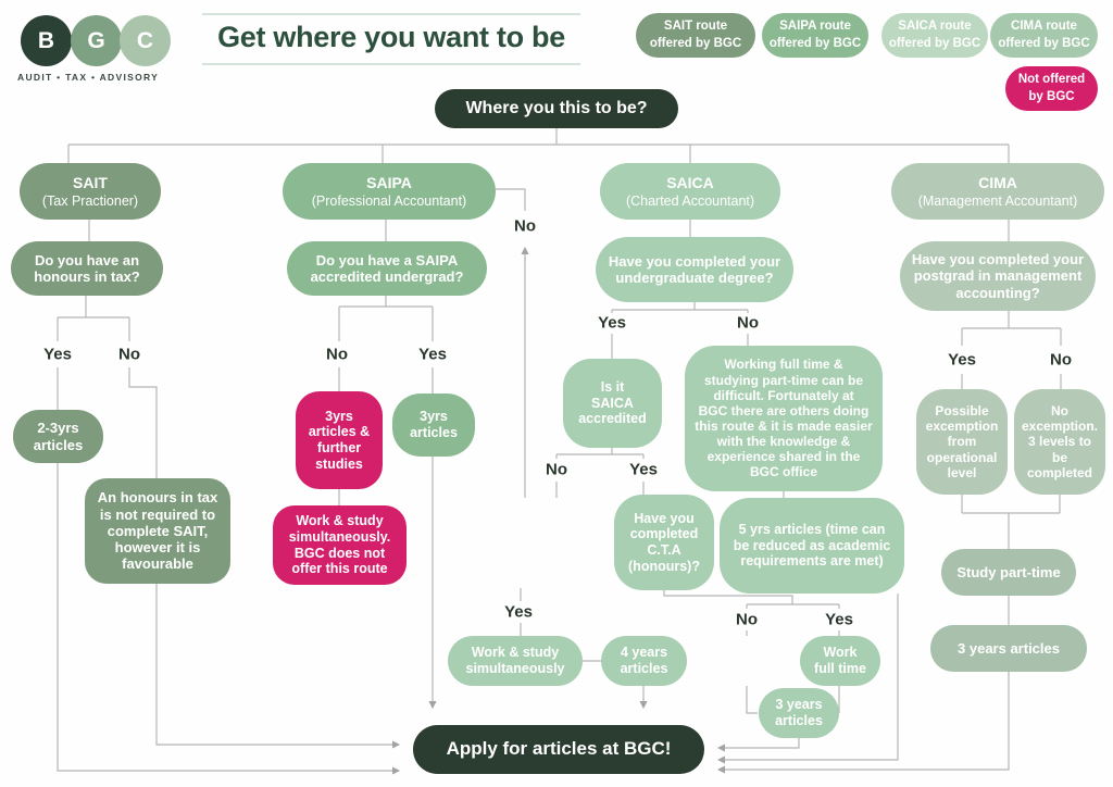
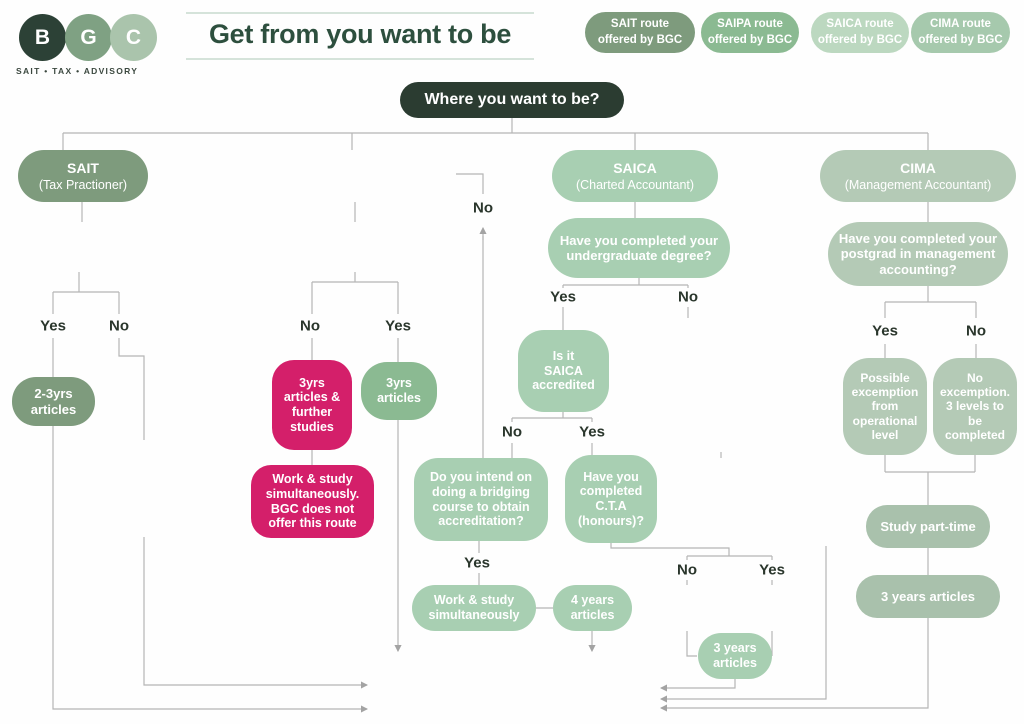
  B
  G
  C
- AUDIT • TAX • ADVISORY
+ SAIT • TAX • ADVISORY
- Get where you want to be
+ Get from you want to be
  SAIT route
  offered by BGC
  SAIPA route
  offered by BGC
  SAICA route
  offered by BGC
  CIMA route
  offered by BGC
- Not offered
- by BGC
- Where you this to be?
+ Where you want to be?
  SAIT
  (Tax Practioner)
- Do you have an
- honours in tax?
  Yes
  No
  2-3yrs
  articles
- An honours in tax
- is not required to
- complete SAIT,
- however it is
- favourable
- SAIPA
- (Professional Accountant)
- Do you have a SAIPA
- accredited undergrad?
  No
  Yes
  No
  3yrs
  articles &
  further
  studies
  3yrs
  articles
  Work & study
  simultaneously.
  BGC does not
  offer this route
  SAICA
  (Charted Accountant)
  Have you completed your
  undergraduate degree?
  Yes
  No
  Is it
  SAICA
  accredited
- Working full time &
- studying part-time can be
- difficult. Fortunately at
- BGC there are others doing
- this route & it is made easier
- with the knowledge &
- experience shared in the
- BGC office
- 5 yrs articles (time can
- be reduced as academic
- requirements are met)
  No
  Yes
+ Do you intend on
+ doing a bridging
+ course to obtain
+ accreditation?
  Have you
  completed
  C.T.A
  (honours)?
  Yes
  No
  Yes
  Work & study
  simultaneously
  4 years
  articles
- Work
- full time
  3 years
  articles
  CIMA
  (Management Accountant)
  Have you completed your
  postgrad in management
  accounting?
  Yes
  No
  Possible
  excemption
  from
  operational
  level
  No
  excemption.
  3 levels to
  be
  completed
  Study part-time
  3 years articles
- Apply for articles at BGC!
